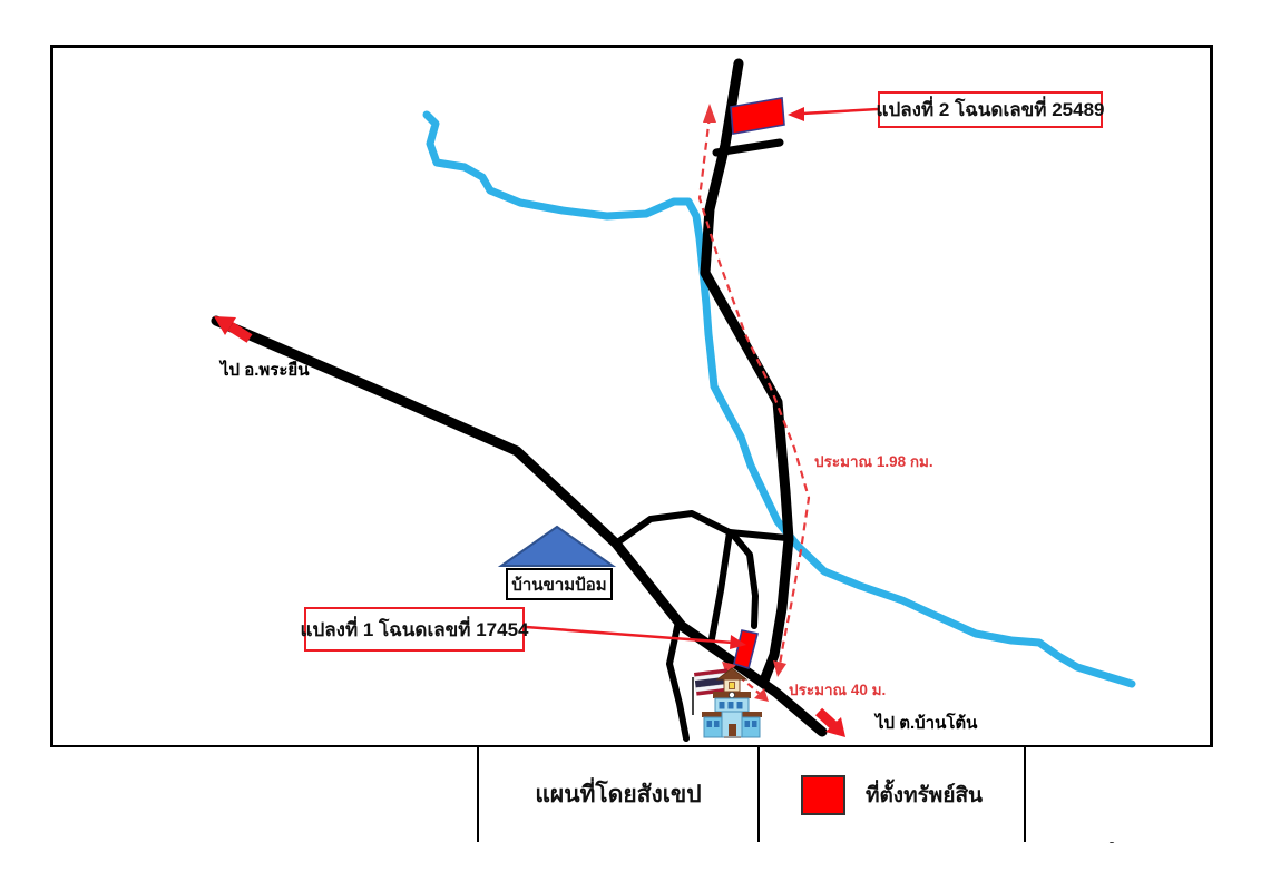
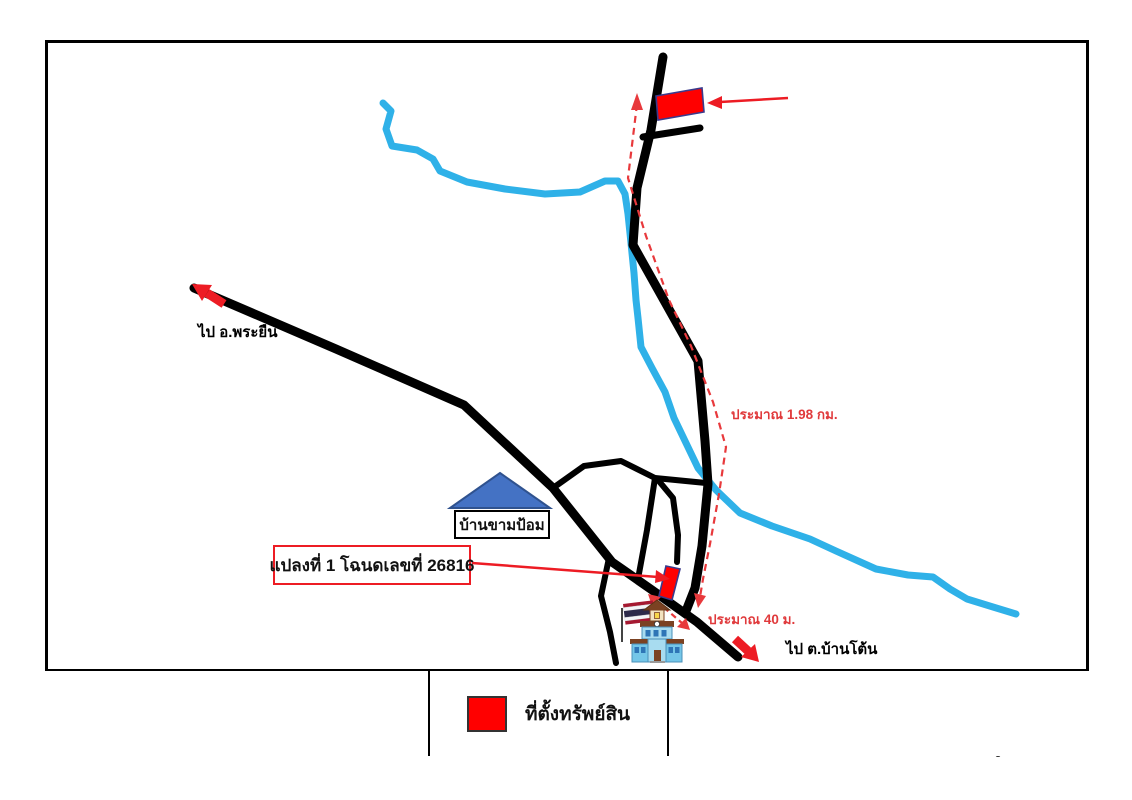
- แปลงที่ 2 โฉนดเลขที่ 25489
- แปลงที่ 1 โฉนดเลขที่ 17454
+ แปลงที่ 1 โฉนดเลขที่ 26816
  บ้านขามป้อม
  ไป อ.พระยืน
  ไป ต.บ้านโต้น
  ประมาณ 1.98 กม.
  ประมาณ 40 ม.
- แผนที่โดยสังเขป
  ที่ตั้งทรัพย์สิน
